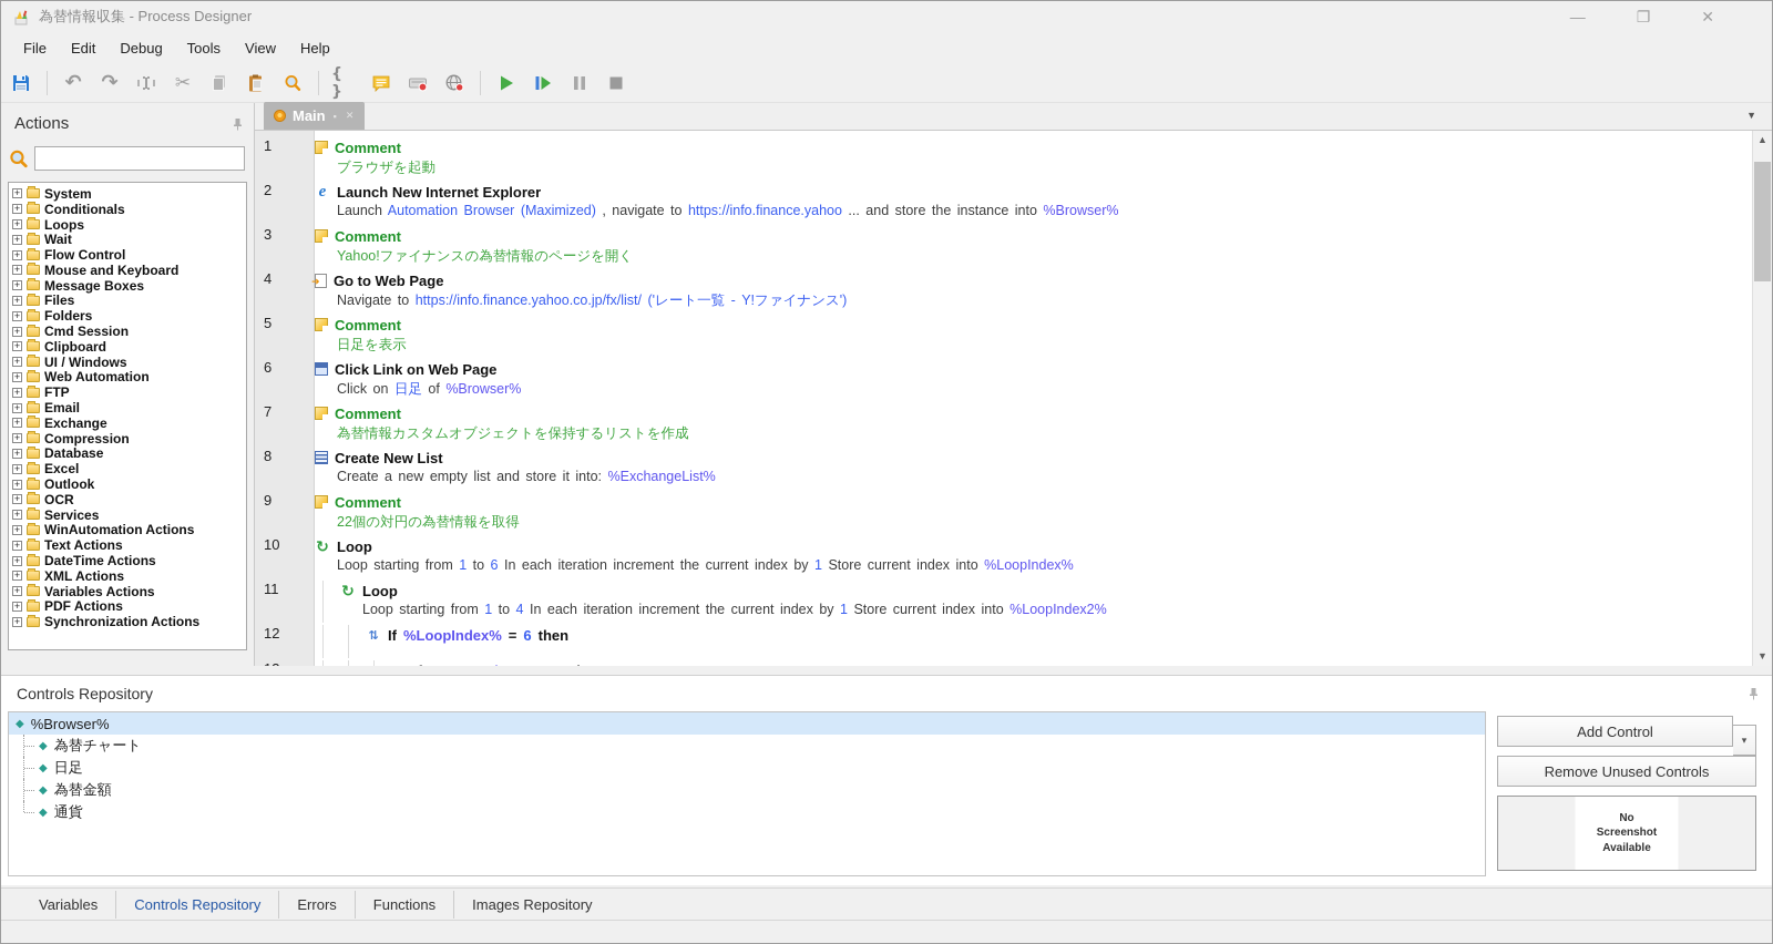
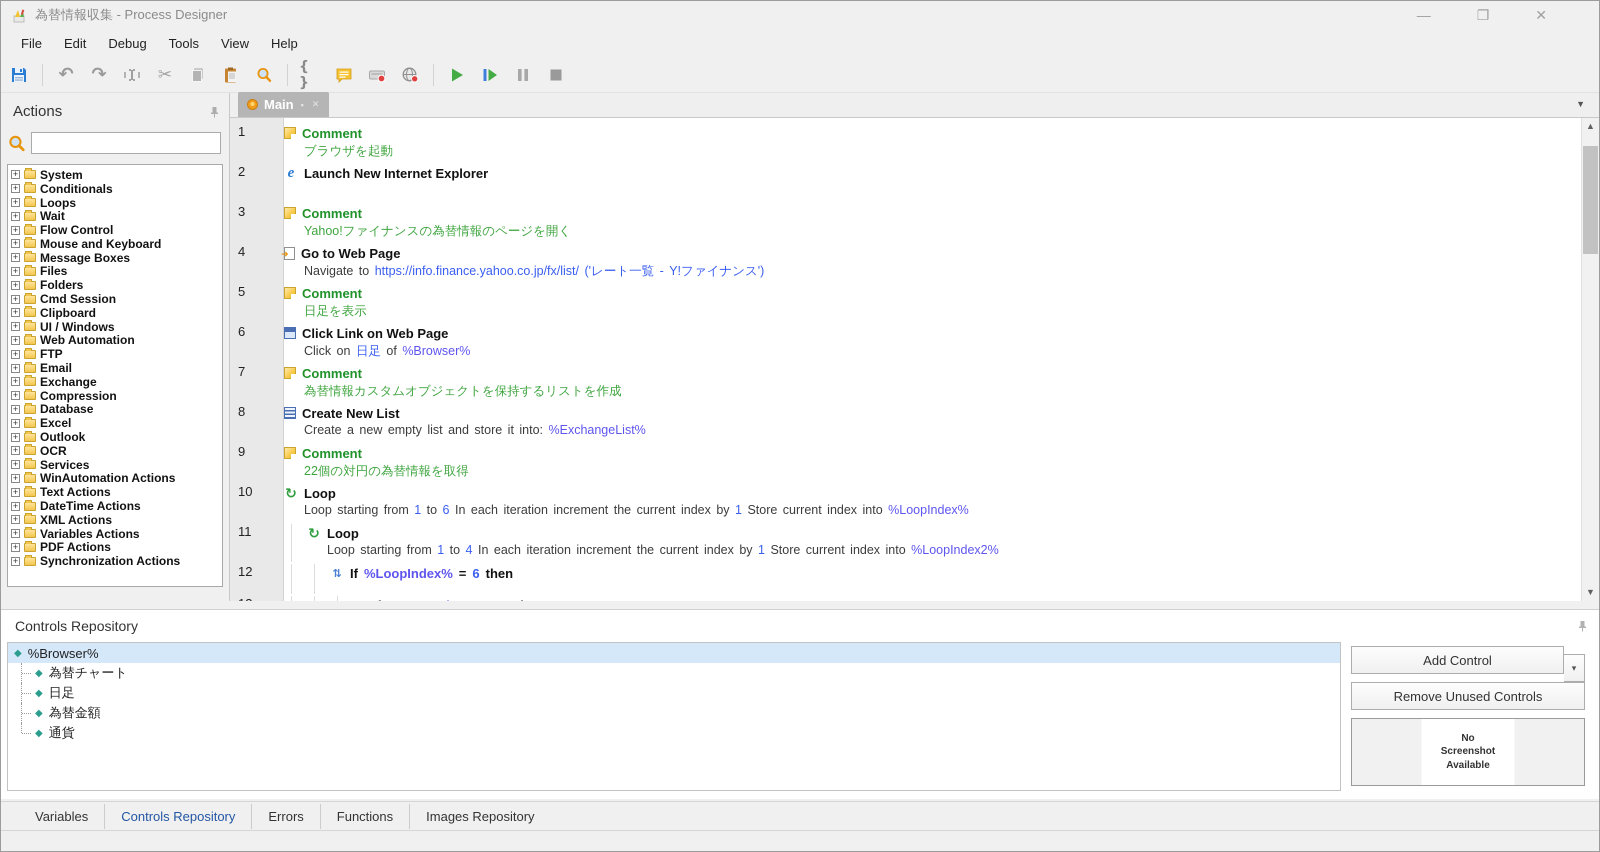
  為替情報収集 - Process Designer
  —
  ❐
  ✕
  File
  Edit
  Debug
  Tools
  View
  Help
  ↶
  ↷
  ✂
  { }
  Actions
  +
  System
  +
  Conditionals
  +
  Loops
  +
  Wait
  +
  Flow Control
  +
  Mouse and Keyboard
  +
  Message Boxes
  +
  Files
  +
  Folders
  +
  Cmd Session
  +
  Clipboard
  +
  UI / Windows
  +
  Web Automation
  +
  FTP
  +
  Email
  +
  Exchange
  +
  Compression
  +
  Database
  +
  Excel
  +
  Outlook
  +
  OCR
  +
  Services
  +
  WinAutomation Actions
  +
  Text Actions
  +
  DateTime Actions
  +
  XML Actions
  +
  Variables Actions
  +
  PDF Actions
  +
  Synchronization Actions
  Main
  ▪
  ✕
  ▼
  1
  Comment
  ブラウザを起動
  2
  e
  Launch New Internet Explorer
- Launch Automation Browser (Maximized) , navigate to https://info.finance.yahoo ... and store the instance into %Browser%
  3
  Comment
  Yahoo!ファイナンスの為替情報のページを開く
  4
  Go to Web Page
  Navigate to https://info.finance.yahoo.co.jp/fx/list/ ('レート一覧 - Y!ファイナンス')
  5
  Comment
  日足を表示
  6
  Click Link on Web Page
  Click on 日足 of %Browser%
  7
  Comment
  為替情報カスタムオブジェクトを保持するリストを作成
  8
  Create New List
  Create a new empty list and store it into: %ExchangeList%
  9
  Comment
  22個の対円の為替情報を取得
  10
  ↻
  Loop
  Loop starting from 1 to 6 In each iteration increment the current index by 1 Store current index into %LoopIndex%
  11
  ↻
  Loop
  Loop starting from 1 to 4 In each iteration increment the current index by 1 Store current index into %LoopIndex2%
  12
  ⇅
  If
  %LoopIndex%
  =
  6
  then
  ▲
  ▼
  Controls Repository
  ◆
  %Browser%
  ◆
  為替チャート
  ◆
  日足
  ◆
  為替金額
  ◆
  通貨
  Add Control
  ▾
  Remove Unused Controls
  No
  Screenshot
  Available
  Variables
  Controls Repository
  Errors
  Functions
  Images Repository
